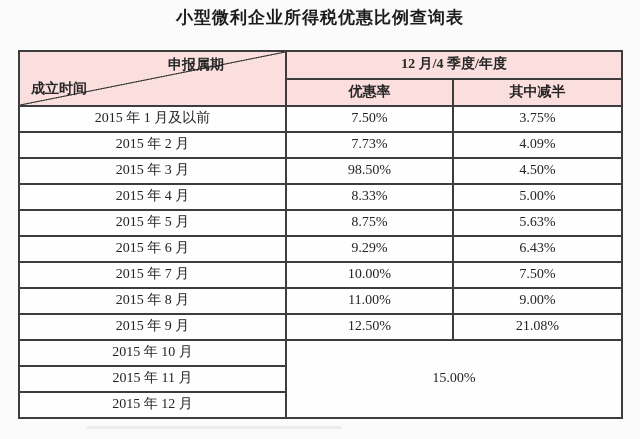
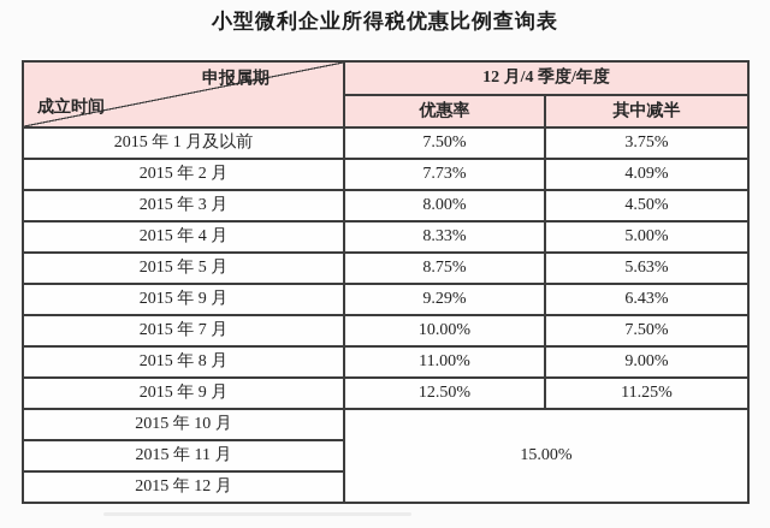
  小型微利企业所得税优惠比例查询表
  申报属期 成立时间	12 月/4 季度/年度
  优惠率	其中减半
  2015 年 1 月及以前	7.50%	3.75%
  2015 年 2 月	7.73%	4.09%
- 2015 年 3 月	98.50%	4.50%
+ 2015 年 3 月	8.00%	4.50%
  2015 年 4 月	8.33%	5.00%
  2015 年 5 月	8.75%	5.63%
- 2015 年 6 月	9.29%	6.43%
+ 2015 年 9 月	9.29%	6.43%
  2015 年 7 月	10.00%	7.50%
  2015 年 8 月	11.00%	9.00%
- 2015 年 9 月	12.50%	21.08%
+ 2015 年 9 月	12.50%	11.25%
  2015 年 10 月	15.00%
  2015 年 11 月
  2015 年 12 月
